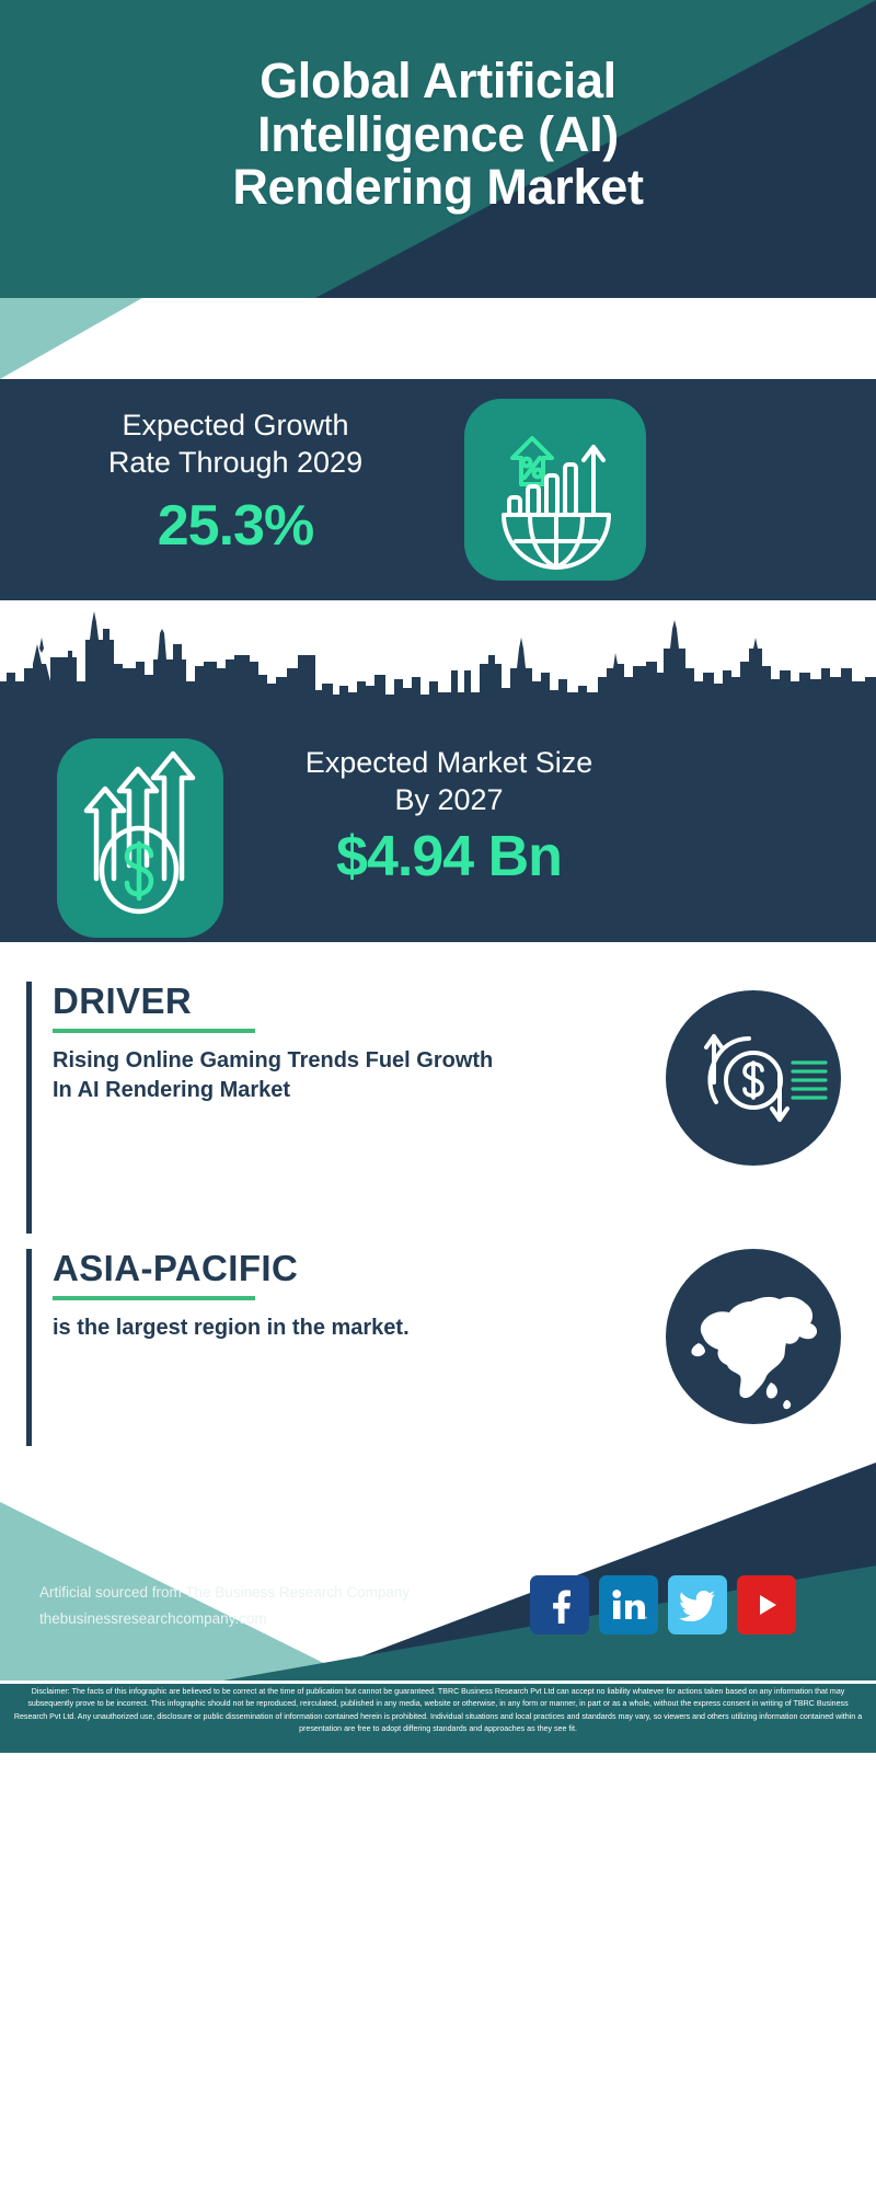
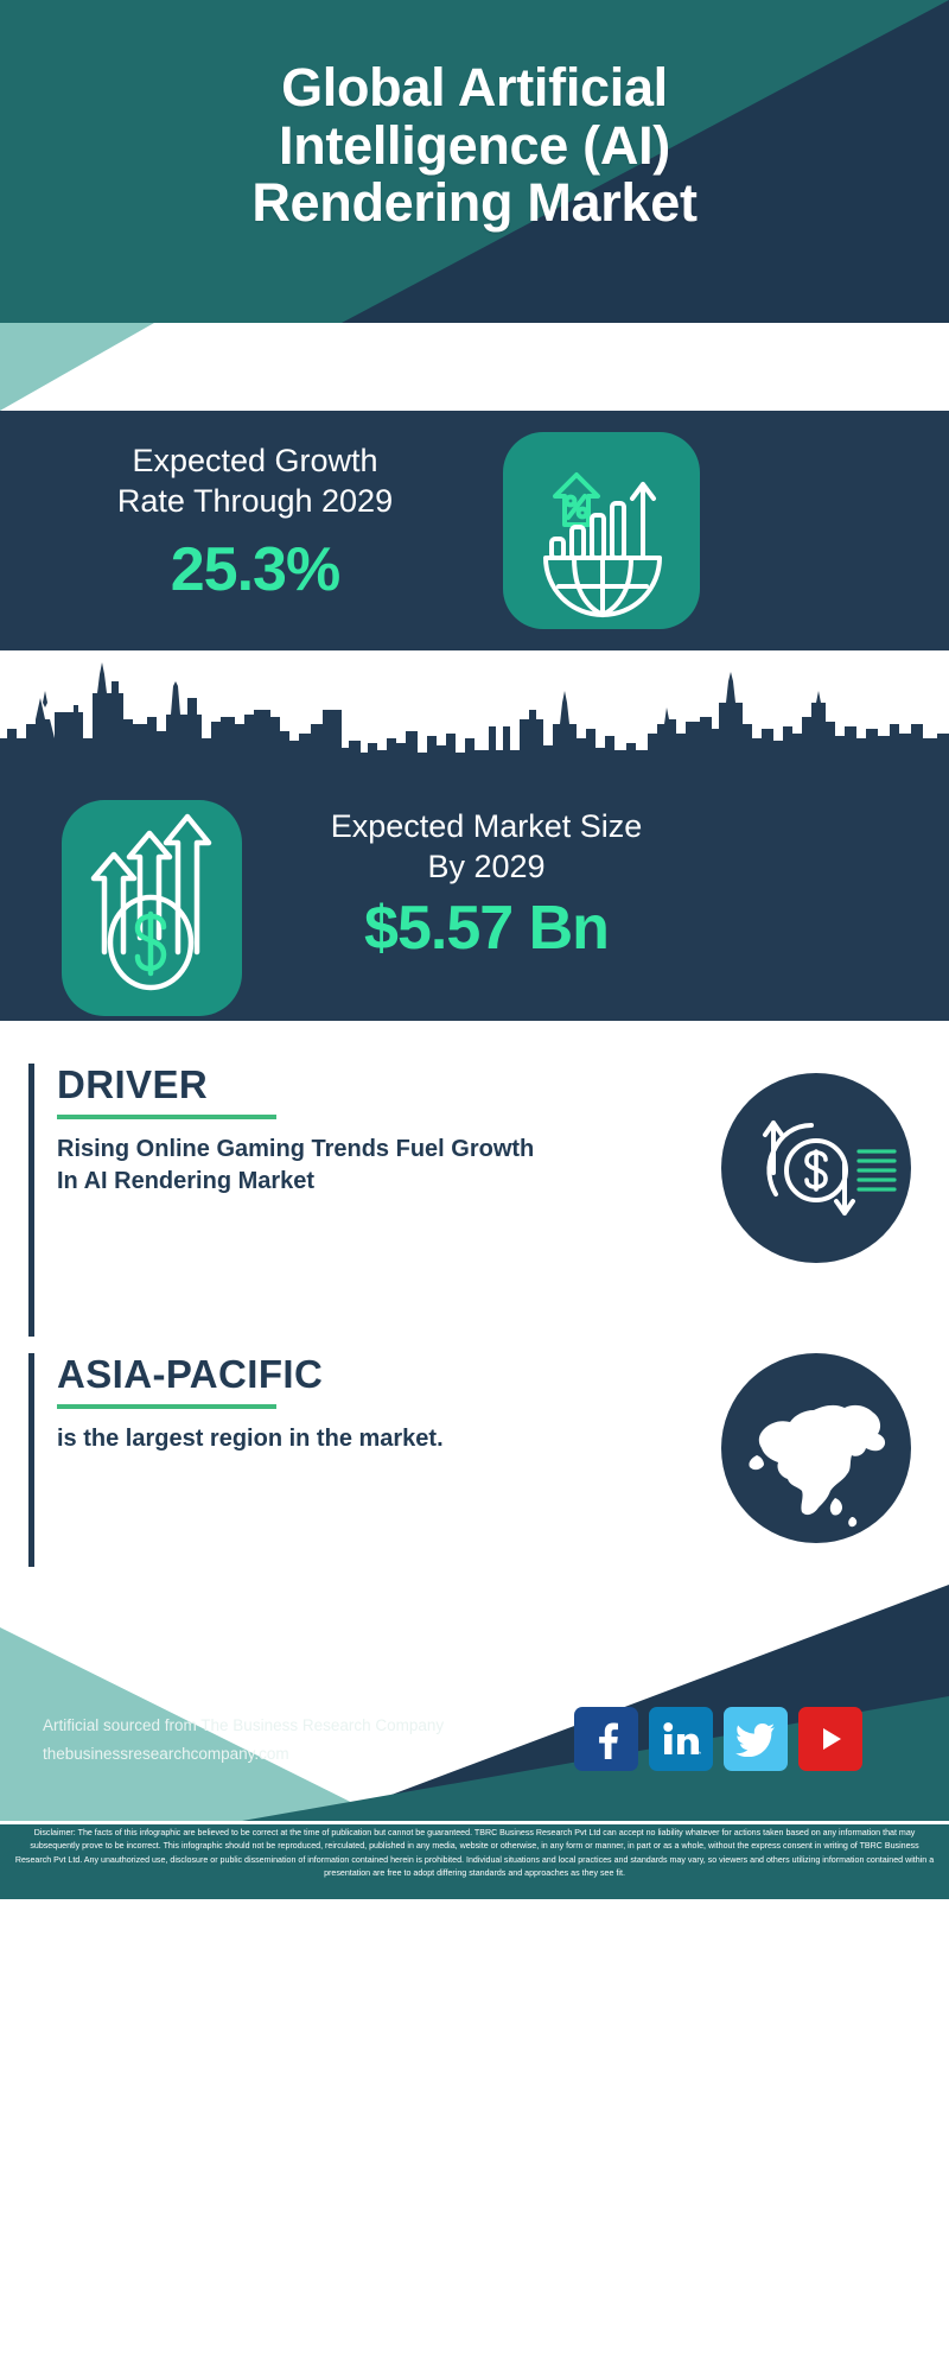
  Global Artificial
  Intelligence (AI)
  Rendering Market
  Expected Growth
  Rate Through 2029
  25.3%
  Expected Market Size
- By 2027
+ By 2029
- $4.94 Bn
+ $5.57 Bn
  DRIVER
  Rising Online Gaming Trends Fuel Growth In AI Rendering Market
  ASIA-PACIFIC
  is the largest region in the market.
  Artificial sourced from The Business Research Company
  thebusinessresearchcompany.com
  Disclaimer: The facts of this infographic are believed to be correct at the time of publication but cannot be guaranteed. TBRC Business Research Pvt Ltd can accept no liability whatever for actions taken based on any information that may subsequently prove to be incorrect. This infographic should not be reproduced, reirculated, published in any media, website or otherwise, in any form or manner, in part or as a whole, without the express consent in writing of TBRC Business Research Pvt Ltd. Any unauthorized use, disclosure or public dissemination of information contained herein is prohibited. Individual situations and local practices and standards may vary, so viewers and others utilizing information contained within a presentation are free to adopt differing standards and approaches as they see fit.
